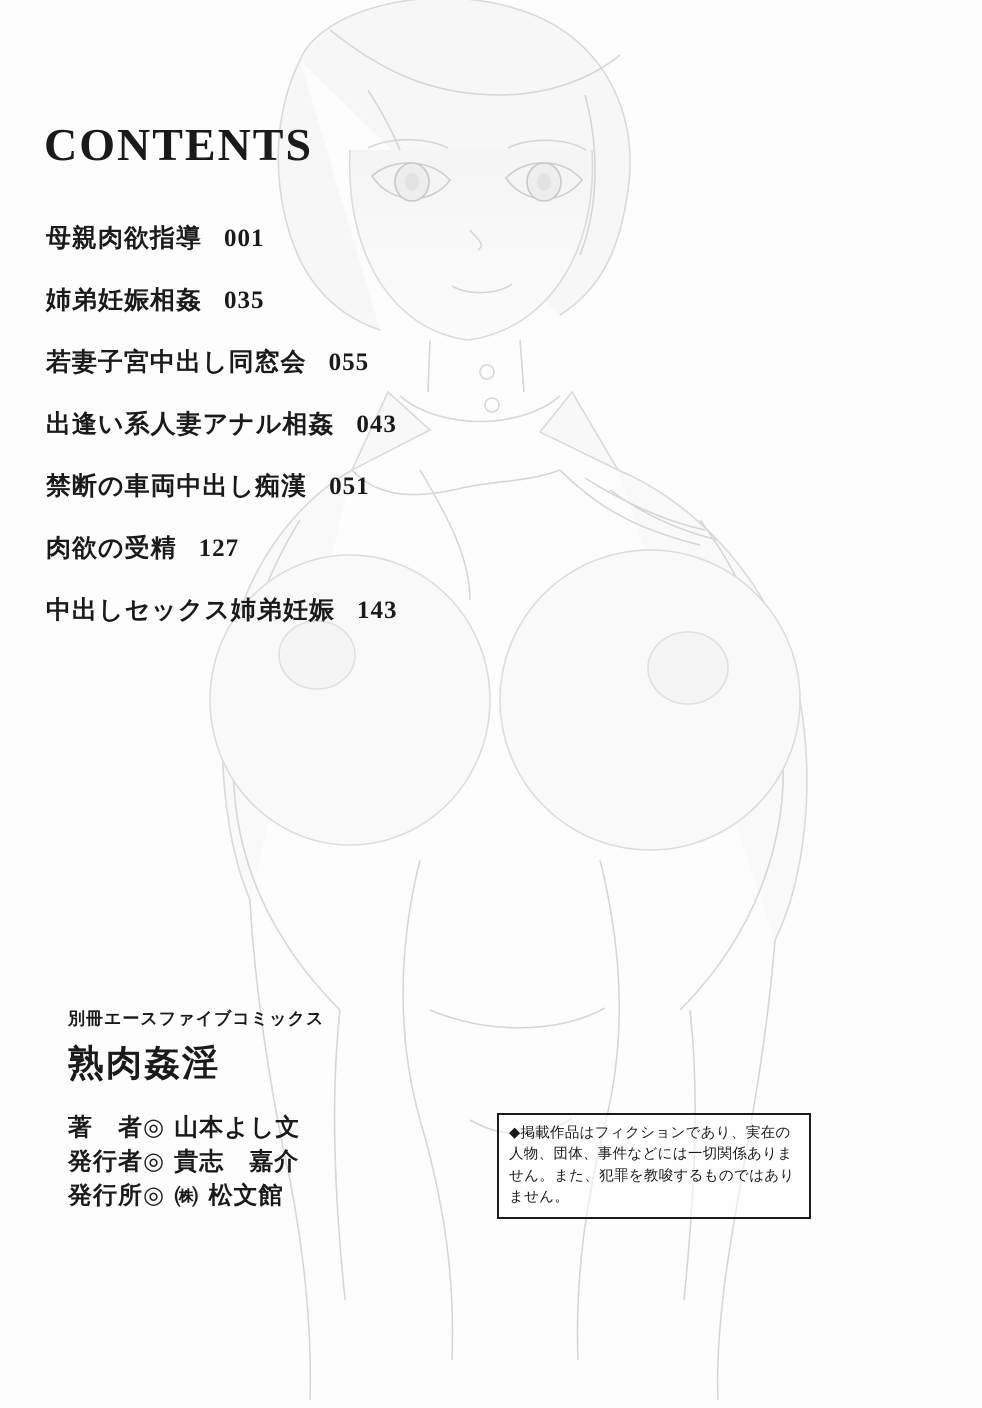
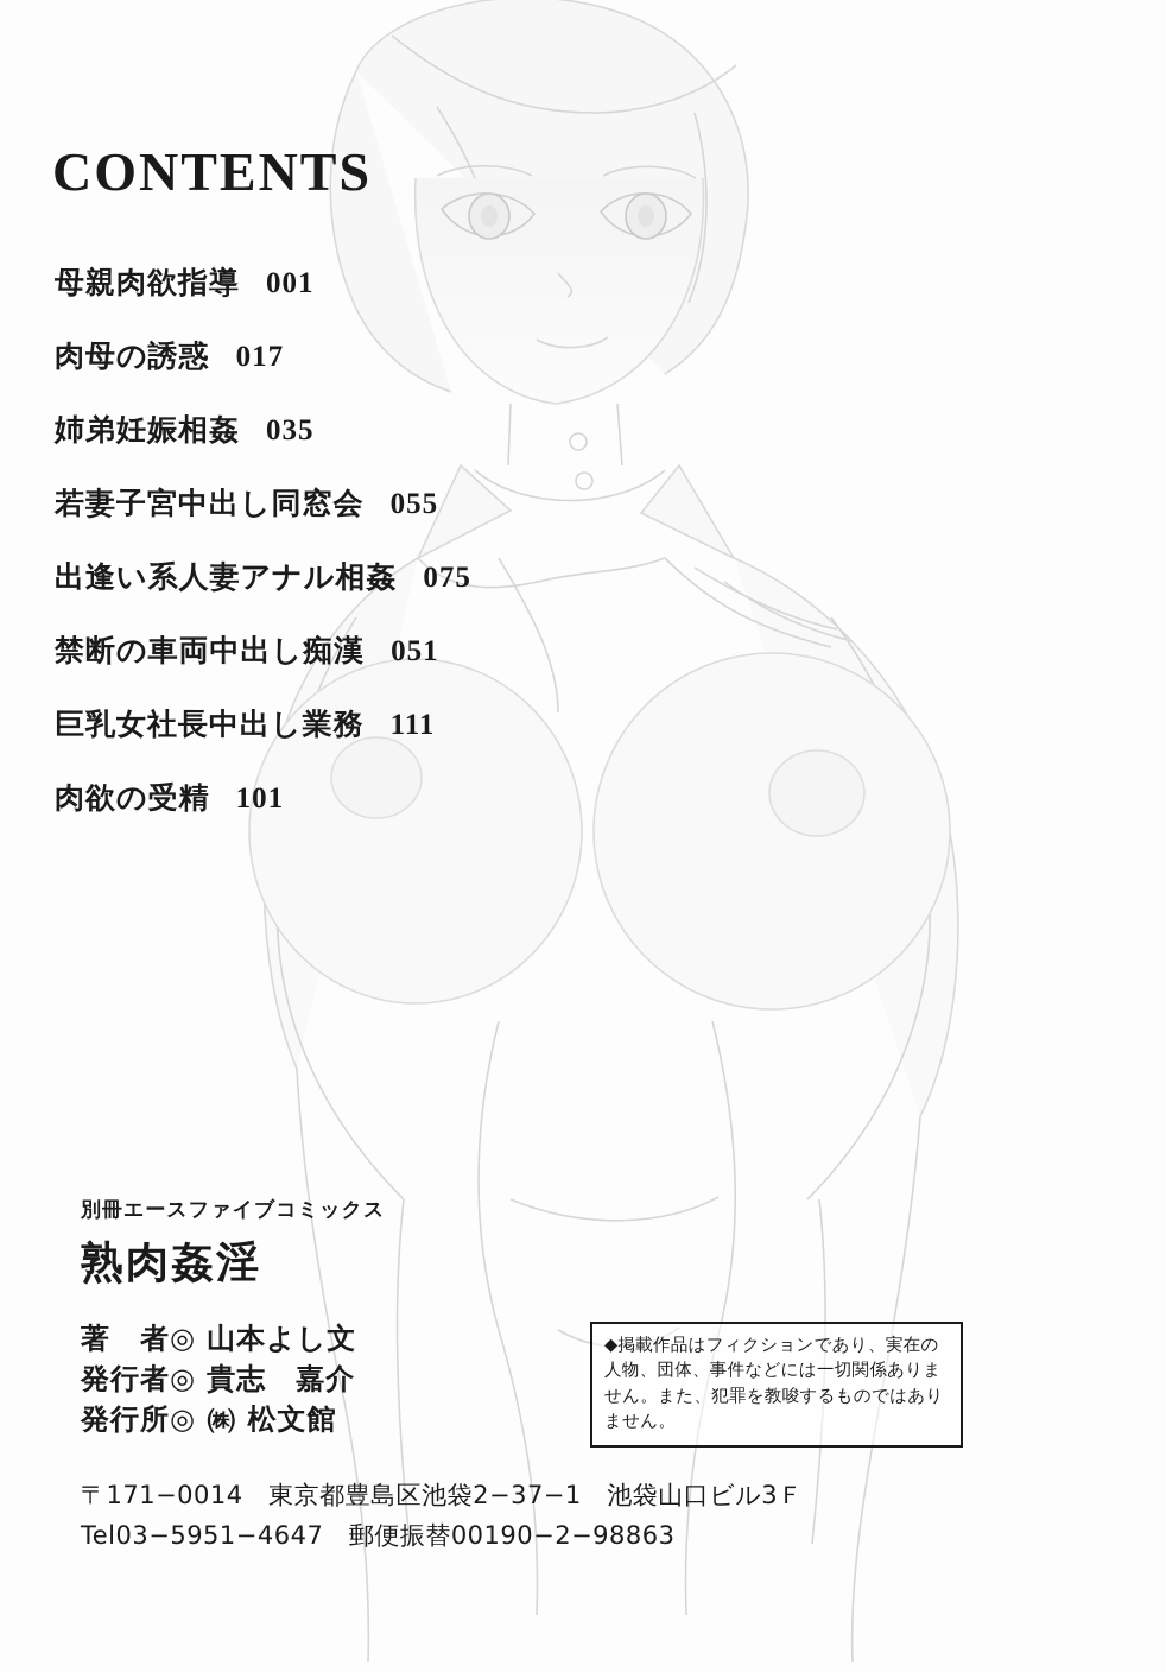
  CONTENTS
  母親肉欲指導
  001
+ 肉母の誘惑
+ 017
  姉弟妊娠相姦
  035
  若妻子宮中出し同窓会
  055
  出逢い系人妻アナル相姦
- 043
+ 075
  禁断の車両中出し痴漢
  051
+ 巨乳女社長中出し業務
+ 111
  肉欲の受精
- 127
+ 101
- 中出しセックス姉弟妊娠
- 143
  別冊エースファイブコミックス
  熟肉姦淫
  著 者◎ 山本よし文
  発行者◎ 貴志 嘉介
  発行所◎ ㈱ 松文館
  ◆掲載作品はフィクションであり、実在の人物、団体、事件などには一切関係ありません。また、犯罪を教唆するものではありません。
+ 〒171−0014 東京都豊島区池袋2−37−1 池袋山口ビル3Ｆ
+ Tel03−5951−4647 郵便振替00190−2−98863
